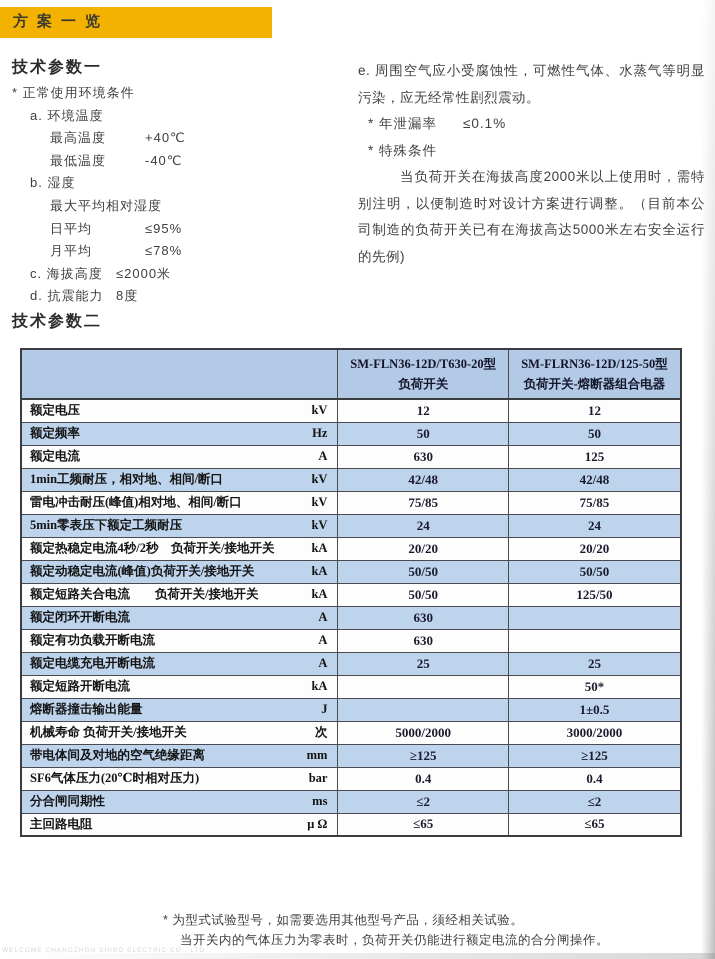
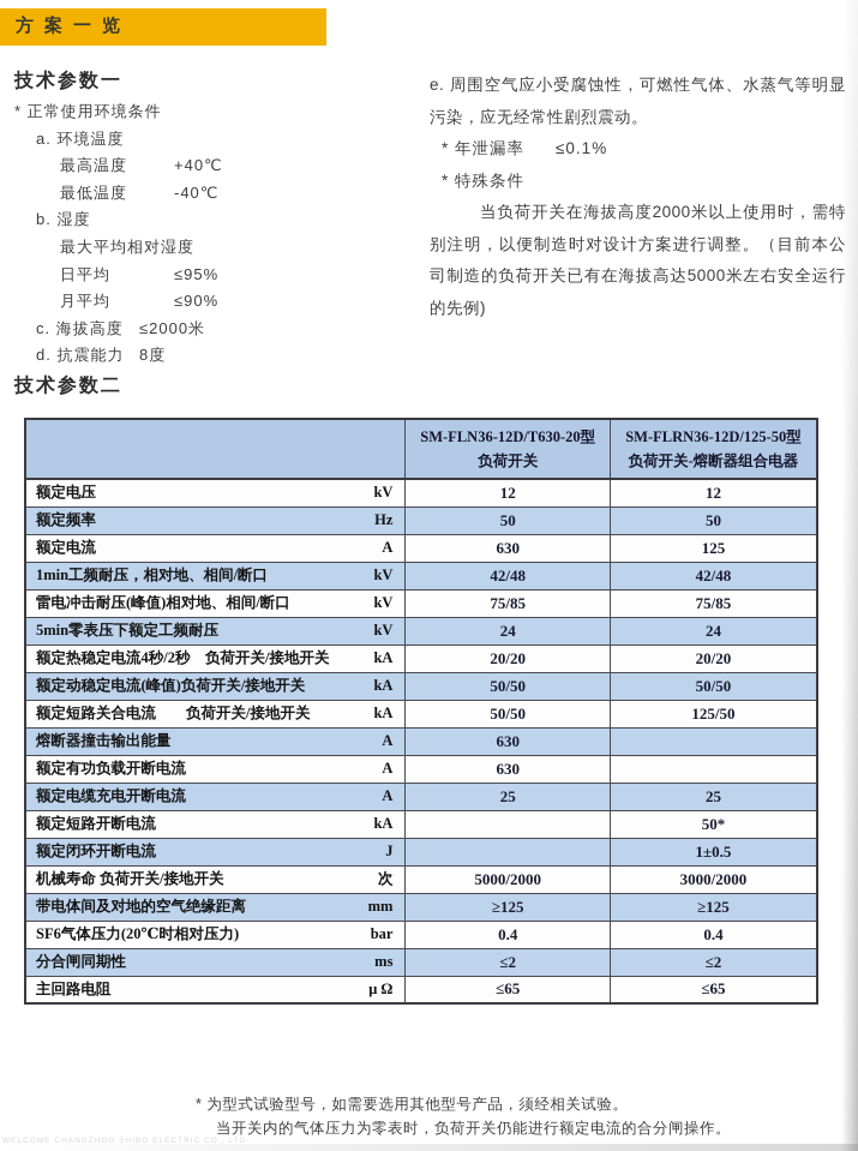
  方案一览
  技术参数一
  * 正常使用环境条件
  a. 环境温度
  最高温度
  +40℃
  最低温度
  -40℃
  b. 湿度
  最大平均相对湿度
  日平均
  ≤95%
  月平均
- ≤78%
+ ≤90%
  c. 海拔高度
  ≤2000米
  d. 抗震能力
  8度
  技术参数二
  e. 周围空气应小受腐蚀性，可燃性气体、水蒸气等明显污染，应无经常性剧烈震动。
  * 年泄漏率
  ≤0.1%
  * 特殊条件
  当负荷开关在海拔高度2000米以上使用时，需特别注明，以便制造时对设计方案进行调整。（目前本公司制造的负荷开关已有在海拔高达5000米左右安全运行的先例)
  	SM-FLN36-12D/T630-20型 负荷开关	SM-FLRN36-12D/125-50型 负荷开关-熔断器组合电器
  额定电压 kV	12	12
  额定频率 Hz	50	50
  额定电流 A	630	125
  1min工频耐压，相对地、相间/断口 kV	42/48	42/48
  雷电冲击耐压(峰值)相对地、相间/断口 kV	75/85	75/85
  5min零表压下额定工频耐压 kV	24	24
  额定热稳定电流4秒/2秒 负荷开关/接地开关 kA	20/20	20/20
  额定动稳定电流(峰值)负荷开关/接地开关 kA	50/50	50/50
  额定短路关合电流 负荷开关/接地开关 kA	50/50	125/50
- 额定闭环开断电流 A	630
+ 熔断器撞击输出能量 A	630
  额定有功负载开断电流 A	630
  额定电缆充电开断电流 A	25	25
  额定短路开断电流 kA		50*
- 熔断器撞击输出能量 J		1±0.5
+ 额定闭环开断电流 J		1±0.5
  机械寿命 负荷开关/接地开关 次	5000/2000	3000/2000
  带电体间及对地的空气绝缘距离 mm	≥125	≥125
  SF6气体压力(20℃时相对压力) bar	0.4	0.4
  分合闸同期性 ms	≤2	≤2
  主回路电阻 μ Ω	≤65	≤65
  * 为型式试验型号，如需要选用其他型号产品，须经相关试验。
  当开关内的气体压力为零表时，负荷开关仍能进行额定电流的合分闸操作。
